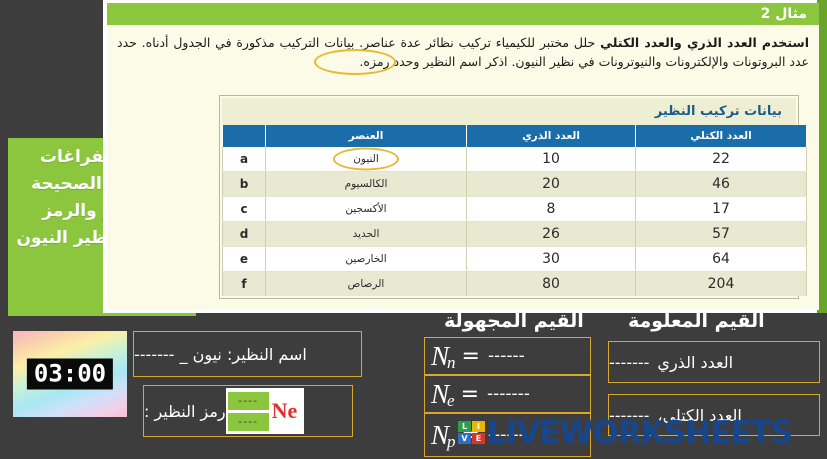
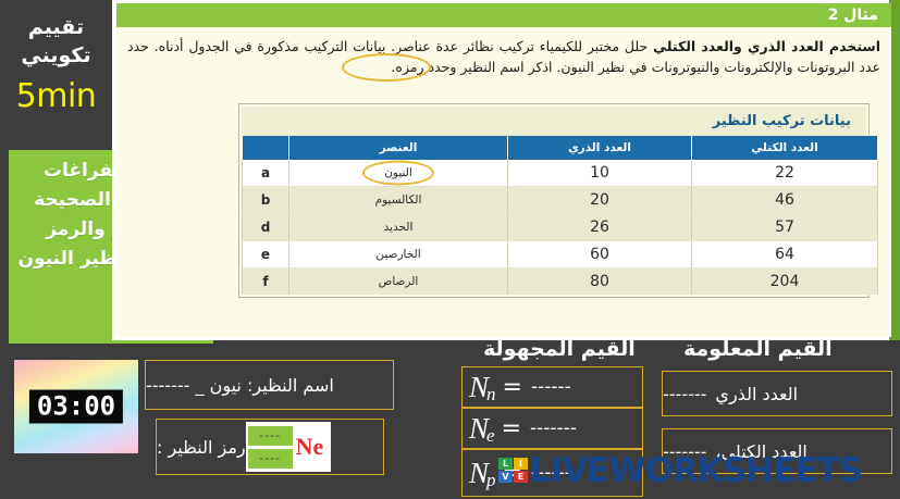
+ تقييم
+ تكويني
+ 5min
  مثال 2
  استخدم العدد الذري والعدد الكتلي حلل مختبر للكيمياء تركيب نظائر عدة عناصر. بيانات التركيب مذكورة في الجدول أدناه. حدد عدد البروتونات والإلكترونات والنيوترونات في نظير النيون. اذكر اسم النظير وحدد رمزه.
  بيانات تركيب النظير
  العدد الكتلي	العدد الذري	العنصر
  22	10	النيون	a
  46	20	الكالسيوم	b
- 17	8	الأكسجين	c
  57	26	الحديد	d
- 64	30	الخارصين	e
+ 64	60	الخارصين	e
  204	80	الرصاص	f
  03:00
  اسم النظير: نيون _ -------
  Ne
  ----
  ----
  رمز النظير :
  القيم المعلومة
  العدد الذري
  -------
  العدد الكتلي،
  -------
  القيم المجهولة
  N
  n
  =
  ------
  N
  e
  =
  -------
  N
  p
  ------
  L
  I
  V
  E
  LIVEWORKSHEETS
